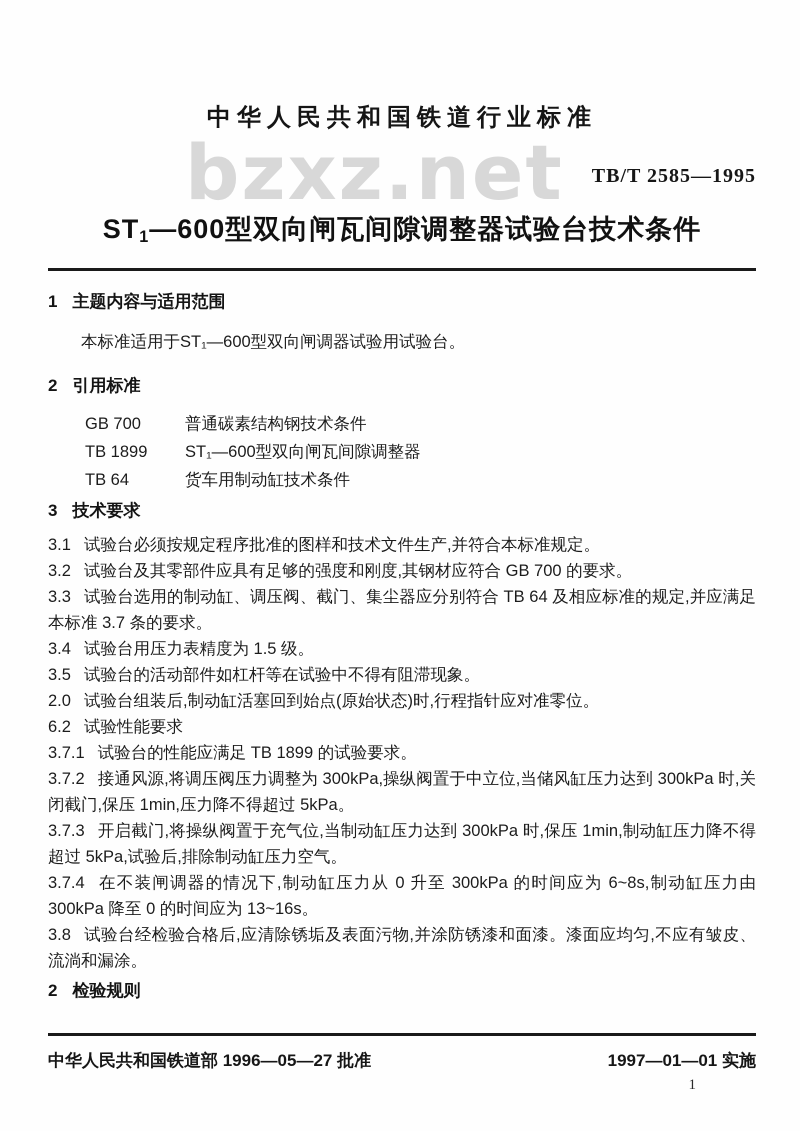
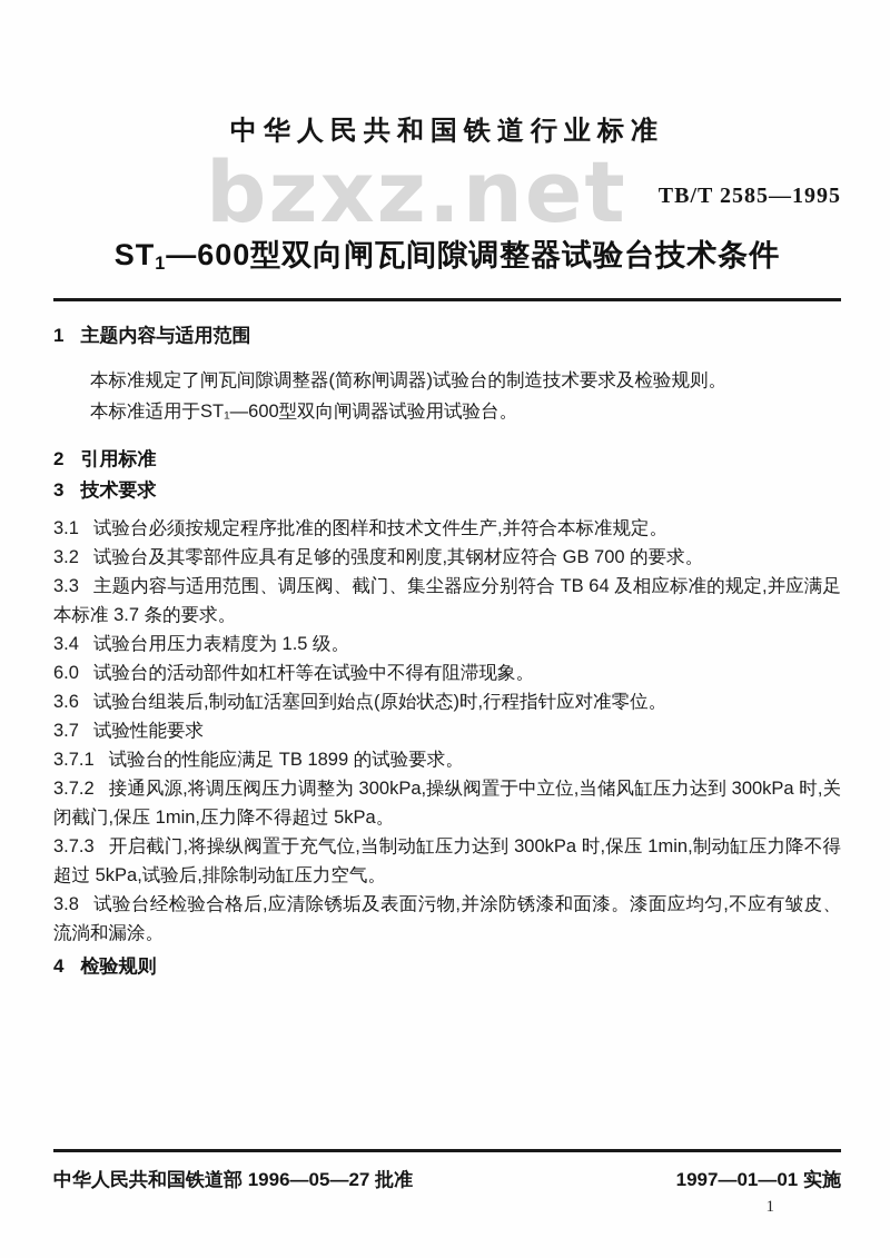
  bzxz.net
  中华人民共和国铁道行业标准
  TB/T 2585—1995
  ST1—600型双向闸瓦间隙调整器试验台技术条件
  1 主题内容与适用范围
+ 本标准规定了闸瓦间隙调整器(简称闸调器)试验台的制造技术要求及检验规则。
  本标准适用于ST₁—600型双向闸调器试验用试验台。
  2 引用标准
- GB 700 普通碳素结构钢技术条件
- TB 1899 ST₁—600型双向闸瓦间隙调整器
- TB 64 货车用制动缸技术条件
  3 技术要求
  3.1 试验台必须按规定程序批准的图样和技术文件生产,并符合本标准规定。
  3.2 试验台及其零部件应具有足够的强度和刚度,其钢材应符合 GB 700 的要求。
- 3.3 试验台选用的制动缸、调压阀、截门、集尘器应分别符合 TB 64 及相应标准的规定,并应满足本标准 3.7 条的要求。
+ 3.3 主题内容与适用范围、调压阀、截门、集尘器应分别符合 TB 64 及相应标准的规定,并应满足本标准 3.7 条的要求。
  3.4 试验台用压力表精度为 1.5 级。
- 3.5 试验台的活动部件如杠杆等在试验中不得有阻滞现象。
+ 6.0 试验台的活动部件如杠杆等在试验中不得有阻滞现象。
- 2.0 试验台组装后,制动缸活塞回到始点(原始状态)时,行程指针应对准零位。
+ 3.6 试验台组装后,制动缸活塞回到始点(原始状态)时,行程指针应对准零位。
- 6.2 试验性能要求
+ 3.7 试验性能要求
  3.7.1 试验台的性能应满足 TB 1899 的试验要求。
  3.7.2 接通风源,将调压阀压力调整为 300kPa,操纵阀置于中立位,当储风缸压力达到 300kPa 时,关闭截门,保压 1min,压力降不得超过 5kPa。
  3.7.3 开启截门,将操纵阀置于充气位,当制动缸压力达到 300kPa 时,保压 1min,制动缸压力降不得超过 5kPa,试验后,排除制动缸压力空气。
- 3.7.4 在不装闸调器的情况下,制动缸压力从 0 升至 300kPa 的时间应为 6~8s,制动缸压力由 300kPa 降至 0 的时间应为 13~16s。
  3.8 试验台经检验合格后,应清除锈垢及表面污物,并涂防锈漆和面漆。漆面应均匀,不应有皱皮、流淌和漏涂。
- 2 检验规则
+ 4 检验规则
  中华人民共和国铁道部 1996—05—27 批准
  1997—01—01 实施
  1
